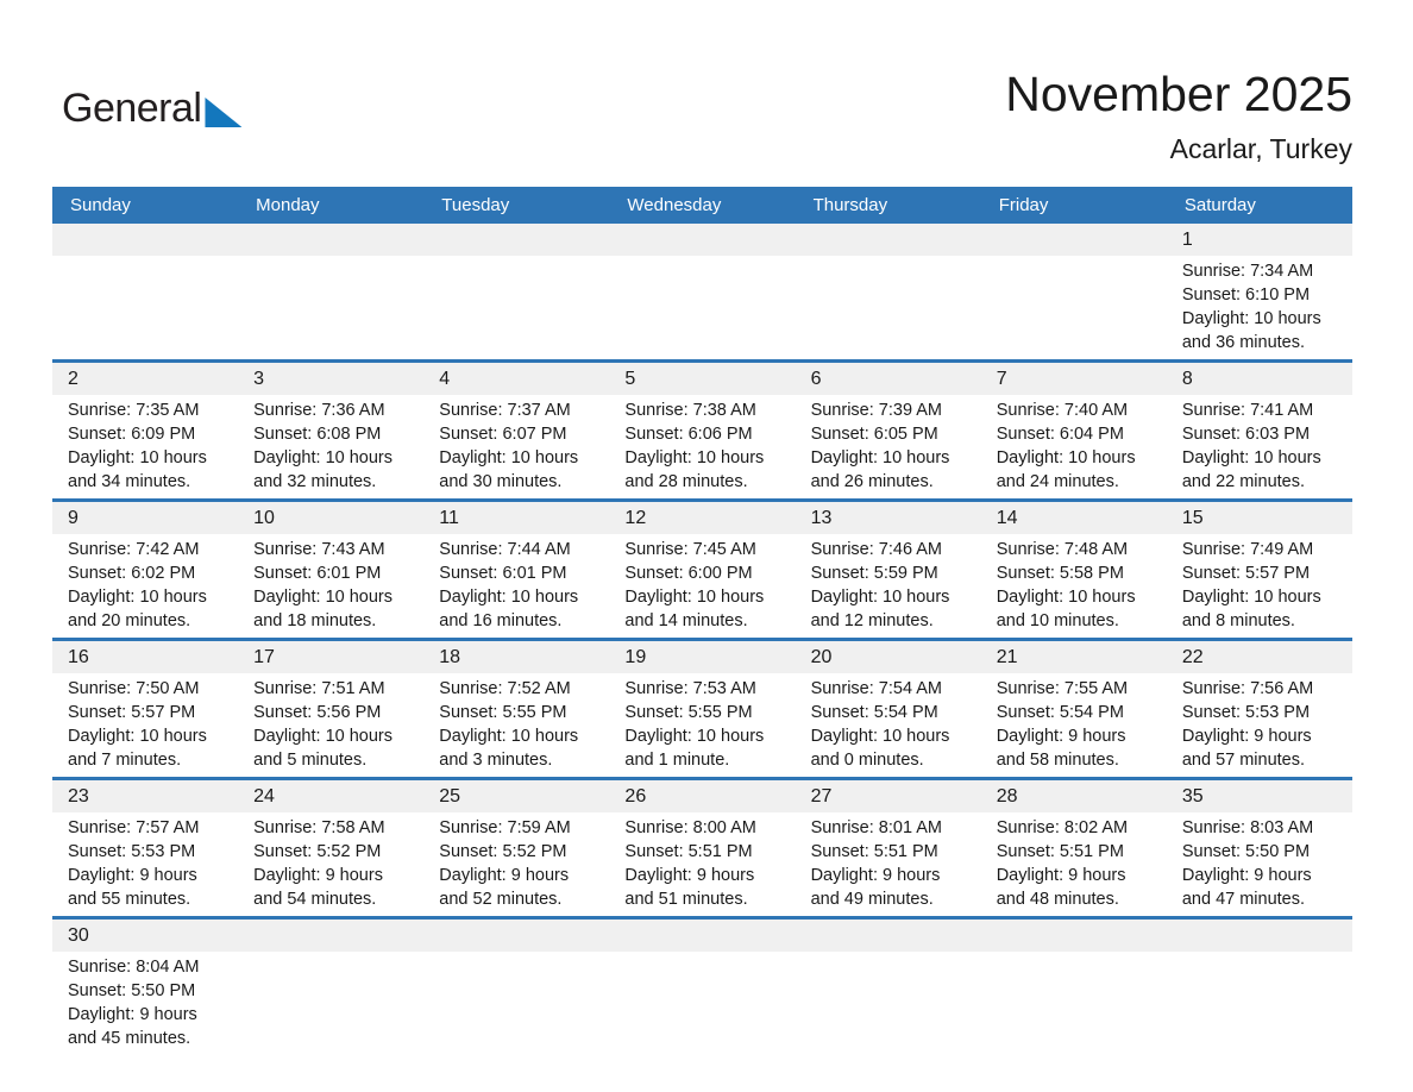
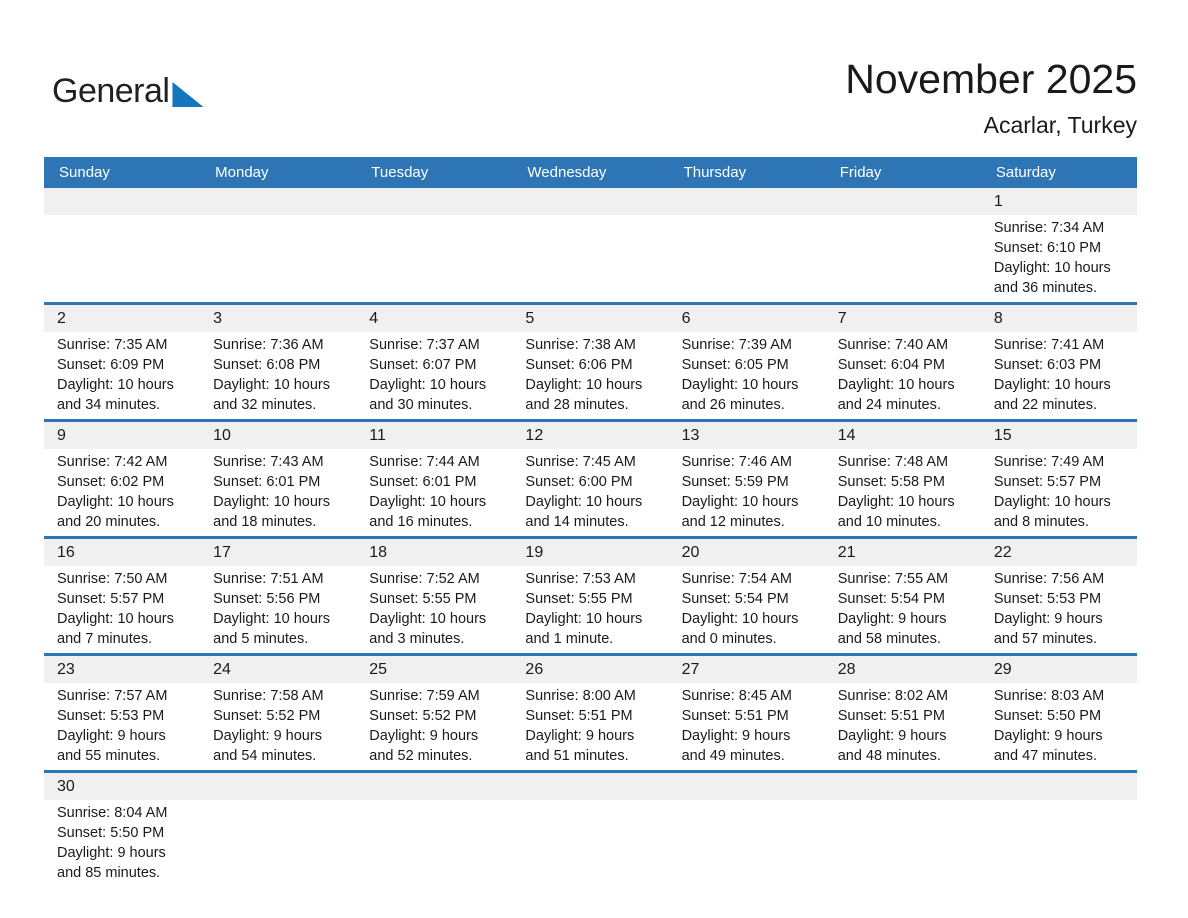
  General
  November 2025
  Acarlar, Turkey
  Sunday
  Monday
  Tuesday
  Wednesday
  Thursday
  Friday
  Saturday
  1
  Sunrise: 7:34 AM
  Sunset: 6:10 PM
  Daylight: 10 hours
  and 36 minutes.
  2
  Sunrise: 7:35 AM
  Sunset: 6:09 PM
  Daylight: 10 hours
  and 34 minutes.
  3
  Sunrise: 7:36 AM
  Sunset: 6:08 PM
  Daylight: 10 hours
  and 32 minutes.
  4
  Sunrise: 7:37 AM
  Sunset: 6:07 PM
  Daylight: 10 hours
  and 30 minutes.
  5
  Sunrise: 7:38 AM
  Sunset: 6:06 PM
  Daylight: 10 hours
  and 28 minutes.
  6
  Sunrise: 7:39 AM
  Sunset: 6:05 PM
  Daylight: 10 hours
  and 26 minutes.
  7
  Sunrise: 7:40 AM
  Sunset: 6:04 PM
  Daylight: 10 hours
  and 24 minutes.
  8
  Sunrise: 7:41 AM
  Sunset: 6:03 PM
  Daylight: 10 hours
  and 22 minutes.
  9
  Sunrise: 7:42 AM
  Sunset: 6:02 PM
  Daylight: 10 hours
  and 20 minutes.
  10
  Sunrise: 7:43 AM
  Sunset: 6:01 PM
  Daylight: 10 hours
  and 18 minutes.
  11
  Sunrise: 7:44 AM
  Sunset: 6:01 PM
  Daylight: 10 hours
  and 16 minutes.
  12
  Sunrise: 7:45 AM
  Sunset: 6:00 PM
  Daylight: 10 hours
  and 14 minutes.
  13
  Sunrise: 7:46 AM
  Sunset: 5:59 PM
  Daylight: 10 hours
  and 12 minutes.
  14
  Sunrise: 7:48 AM
  Sunset: 5:58 PM
  Daylight: 10 hours
  and 10 minutes.
  15
  Sunrise: 7:49 AM
  Sunset: 5:57 PM
  Daylight: 10 hours
  and 8 minutes.
  16
  Sunrise: 7:50 AM
  Sunset: 5:57 PM
  Daylight: 10 hours
  and 7 minutes.
  17
  Sunrise: 7:51 AM
  Sunset: 5:56 PM
  Daylight: 10 hours
  and 5 minutes.
  18
  Sunrise: 7:52 AM
  Sunset: 5:55 PM
  Daylight: 10 hours
  and 3 minutes.
  19
  Sunrise: 7:53 AM
  Sunset: 5:55 PM
  Daylight: 10 hours
  and 1 minute.
  20
  Sunrise: 7:54 AM
  Sunset: 5:54 PM
  Daylight: 10 hours
  and 0 minutes.
  21
  Sunrise: 7:55 AM
  Sunset: 5:54 PM
  Daylight: 9 hours
  and 58 minutes.
  22
  Sunrise: 7:56 AM
  Sunset: 5:53 PM
  Daylight: 9 hours
  and 57 minutes.
  23
  Sunrise: 7:57 AM
  Sunset: 5:53 PM
  Daylight: 9 hours
  and 55 minutes.
  24
  Sunrise: 7:58 AM
  Sunset: 5:52 PM
  Daylight: 9 hours
  and 54 minutes.
  25
  Sunrise: 7:59 AM
  Sunset: 5:52 PM
  Daylight: 9 hours
  and 52 minutes.
  26
  Sunrise: 8:00 AM
  Sunset: 5:51 PM
  Daylight: 9 hours
  and 51 minutes.
  27
- Sunrise: 8:01 AM
+ Sunrise: 8:45 AM
  Sunset: 5:51 PM
  Daylight: 9 hours
  and 49 minutes.
  28
  Sunrise: 8:02 AM
  Sunset: 5:51 PM
  Daylight: 9 hours
  and 48 minutes.
- 35
+ 29
  Sunrise: 8:03 AM
  Sunset: 5:50 PM
  Daylight: 9 hours
  and 47 minutes.
  30
  Sunrise: 8:04 AM
  Sunset: 5:50 PM
  Daylight: 9 hours
- and 45 minutes.
+ and 85 minutes.
